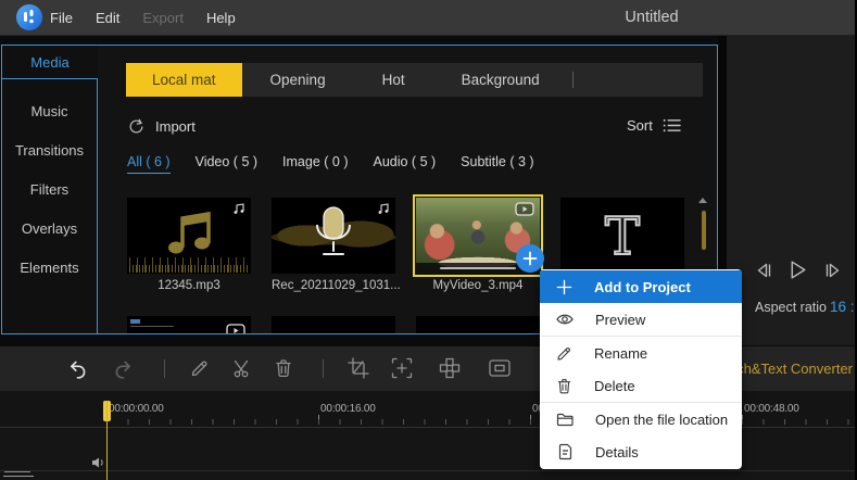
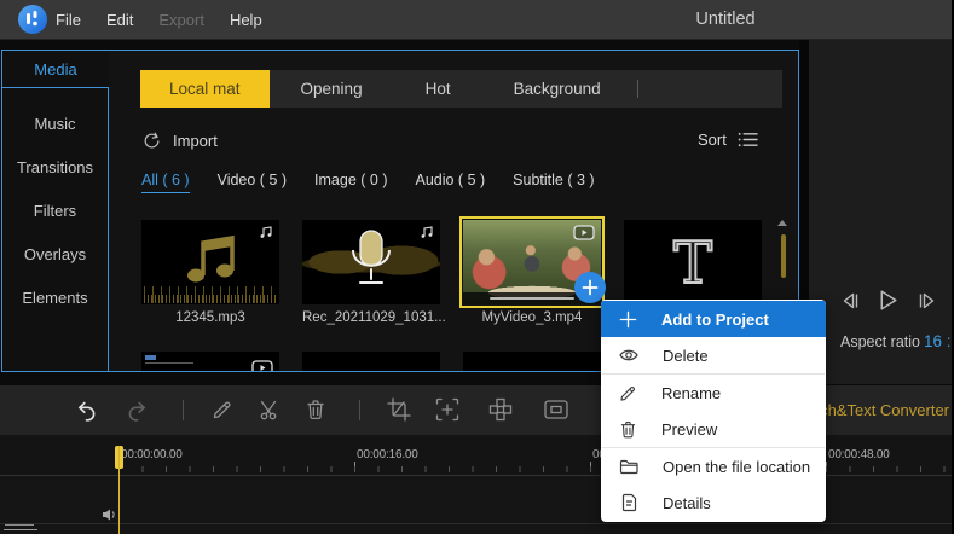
  File
  Edit
  Export
  Help
  Untitled
  Media
  Music
  Transitions
  Filters
  Overlays
  Elements
  Local mat
  Opening
  Hot
  Background
  Import
  Sort
  All ( 6 )
  Video ( 5 )
  Image ( 0 )
  Audio ( 5 )
  Subtitle ( 3 )
  12345.mp3
  Rec_20211029_1031...
  MyVideo_3.mp4
  T
  Aspect ratio
  16 :
  h&Text Converter
  00:00:00.00
  00:00:16.00
  00:00:48.00
  Add to Project
- Preview
+ Delete
  Rename
- Delete
+ Preview
  Open the file location
  Details
